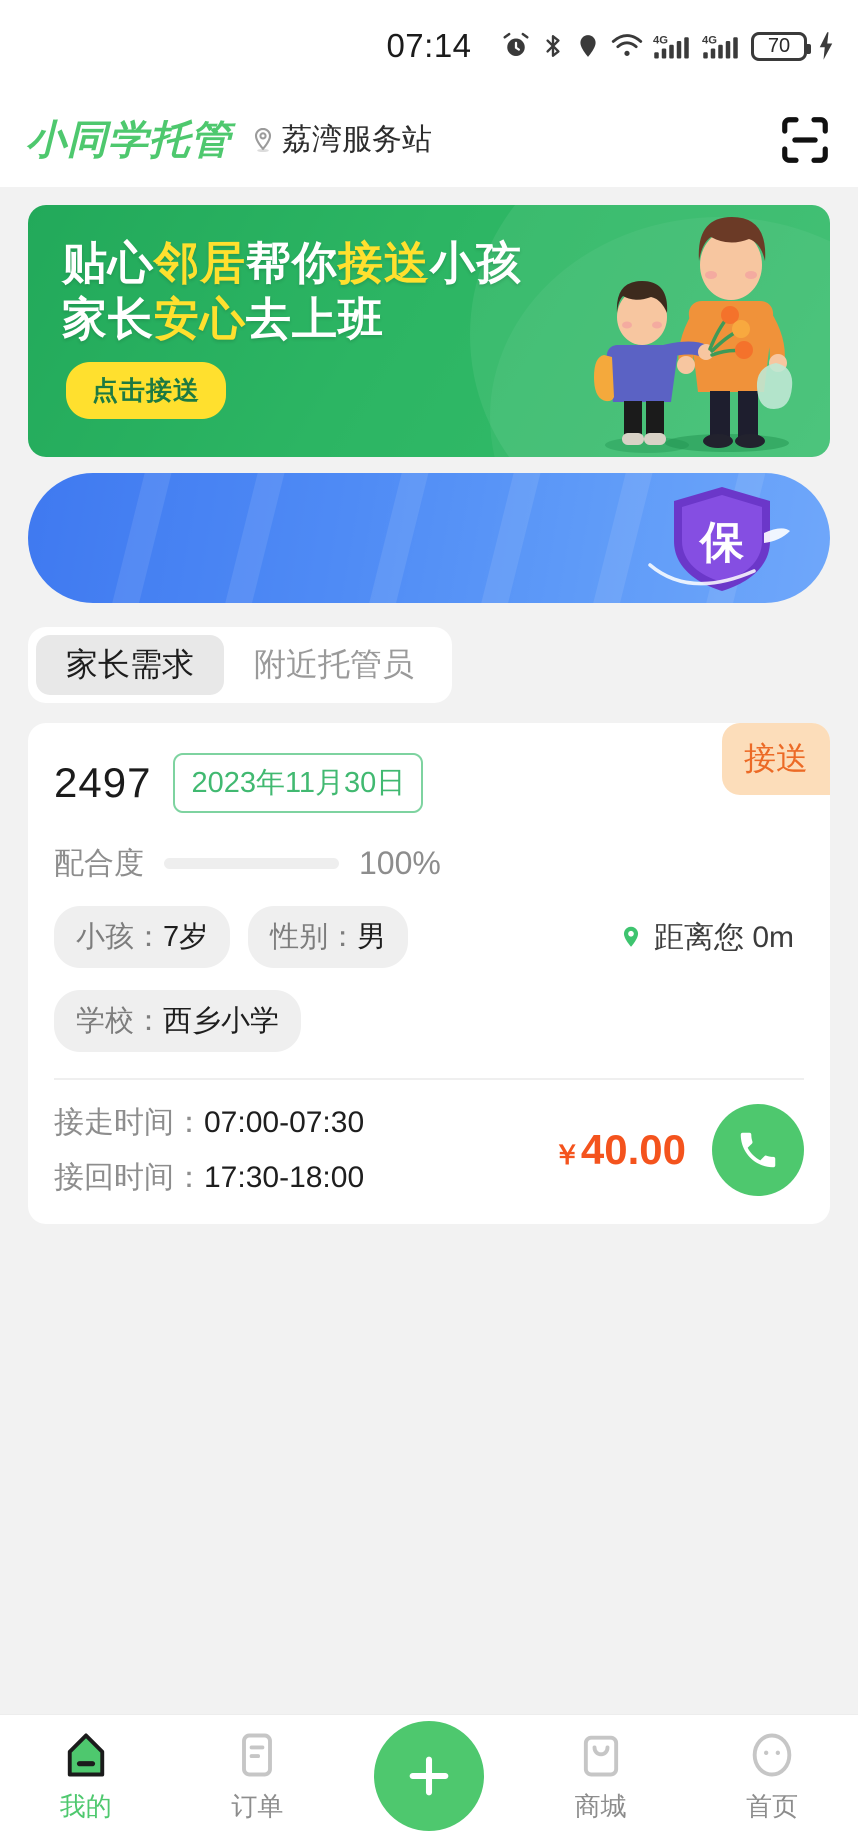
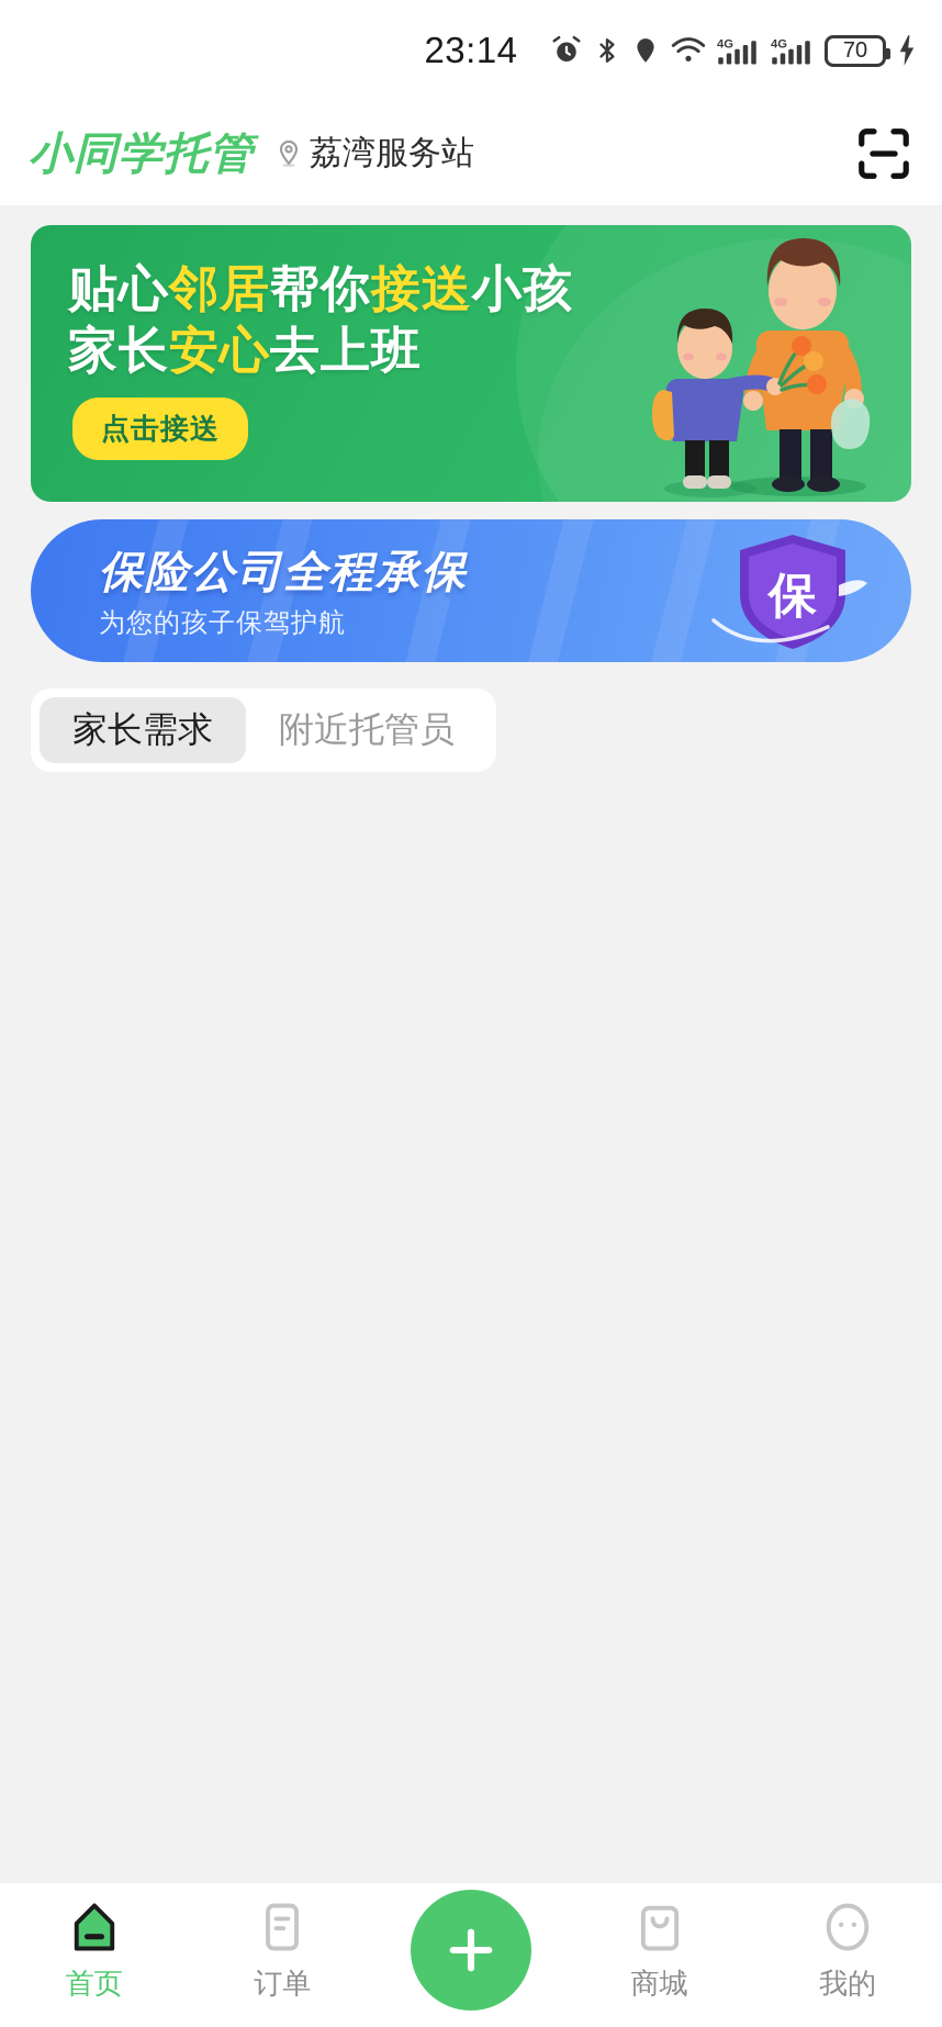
- 07:14
+ 23:14
  4G
  4G
  70
  小同学托管
  荔湾服务站
  贴心邻居帮你接送小孩
  家长安心去上班
  点击接送
+ 保险公司全程承保
+ 为您的孩子保驾护航
  保
  家长需求
  附近托管员
- 接送
- 2497
- 2023年11月30日
- 配合度
- 100%
- 小孩：7岁
- 性别：男
- 距离您 0m
- 学校：西乡小学
- 接走时间：07:00-07:30
- 接回时间：17:30-18:00
- ￥40.00
- 我的
+ 首页
  订单
  商城
- 首页
+ 我的
